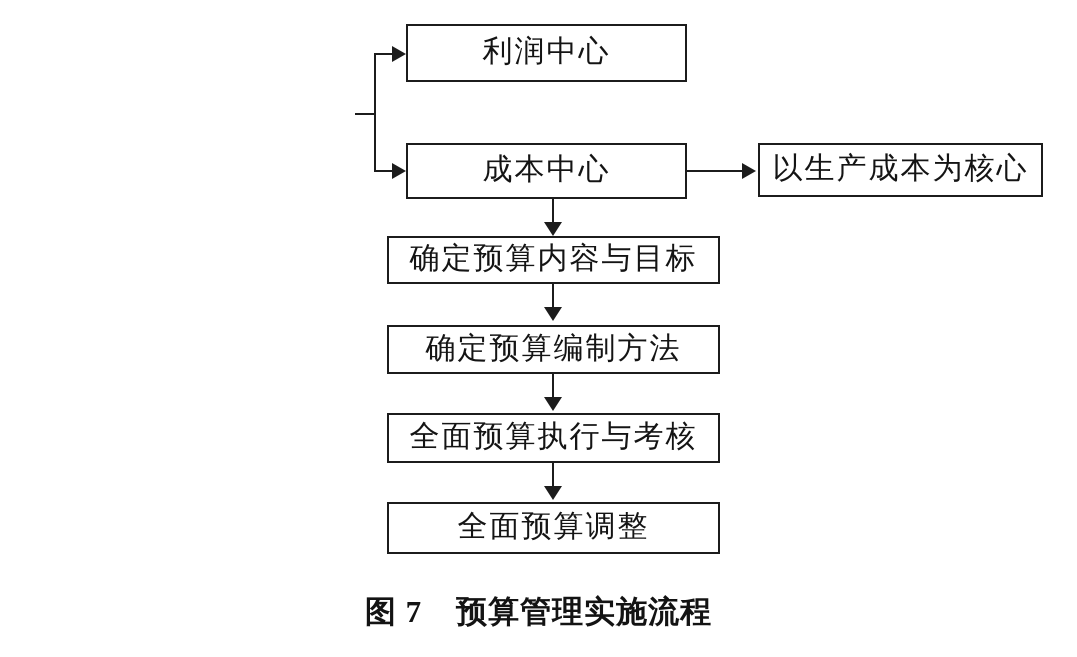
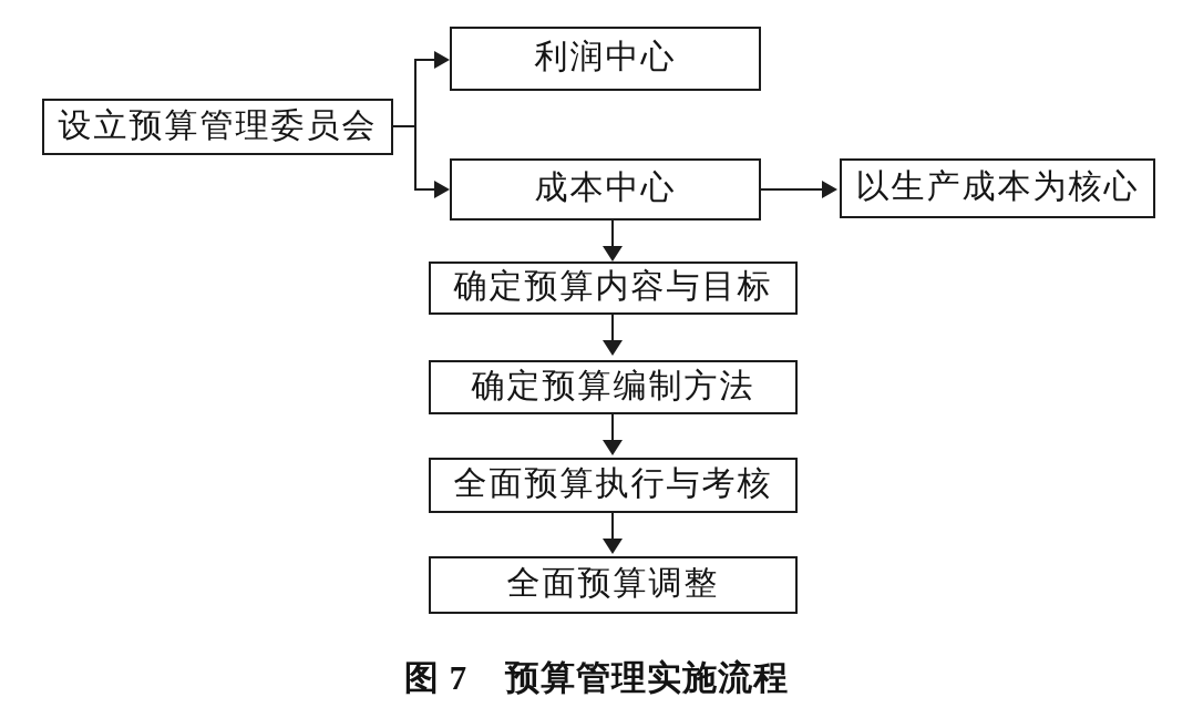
+ 设立预算管理委员会
  利润中心
  成本中心
  以生产成本为核心
  确定预算内容与目标
  确定预算编制方法
  全面预算执行与考核
  全面预算调整
  图 7 预算管理实施流程
